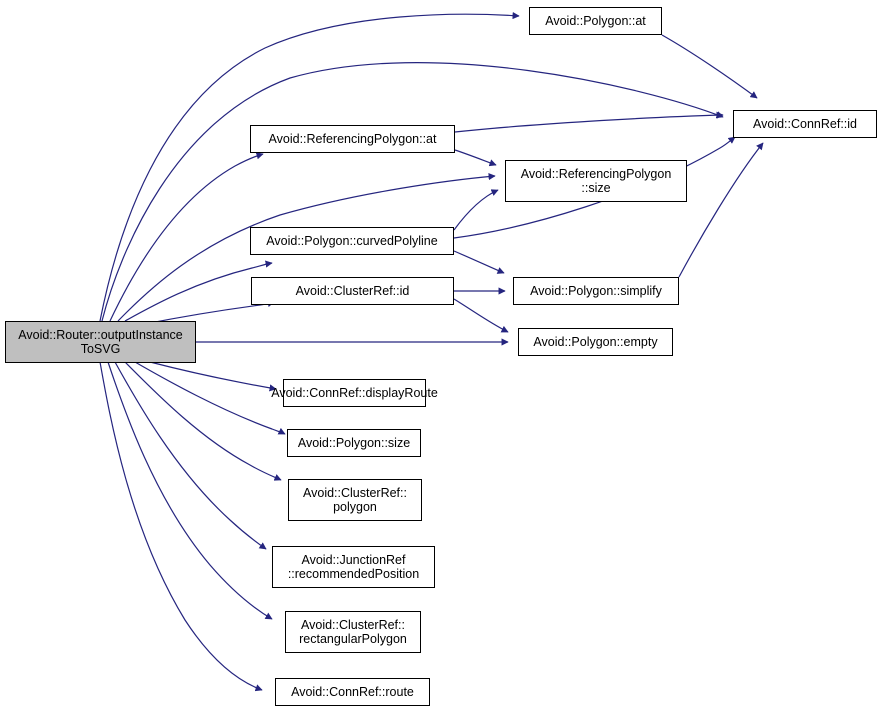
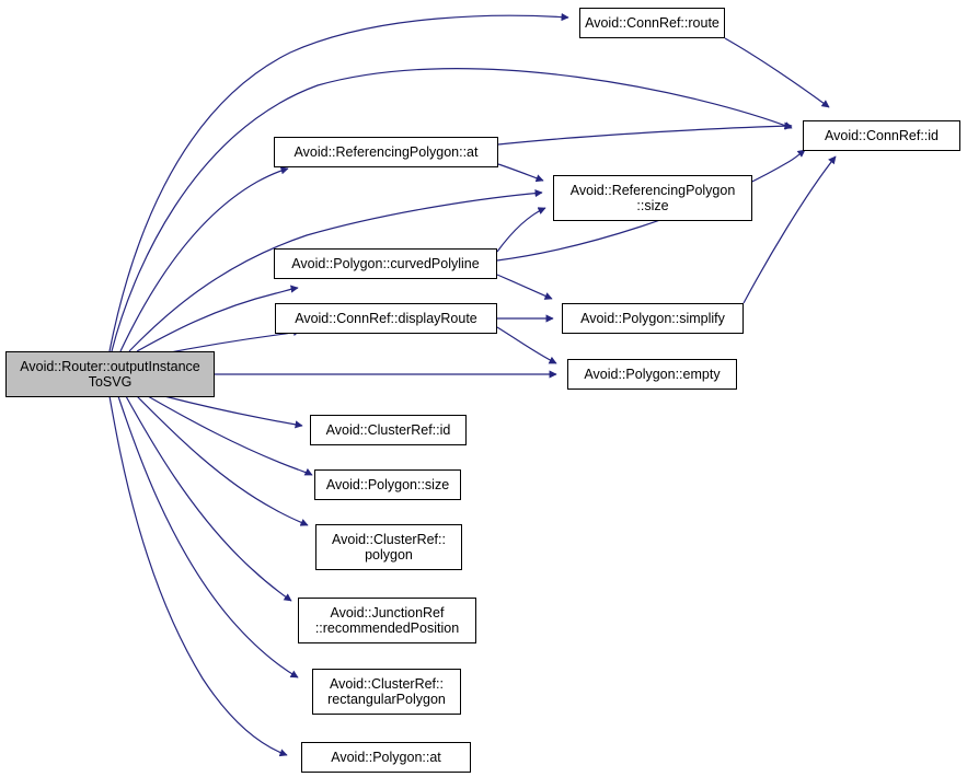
  Avoid::Router::outputInstance
  ToSVG
- Avoid::Polygon::at
+ Avoid::ConnRef::route
  Avoid::ConnRef::id
  Avoid::ReferencingPolygon::at
  Avoid::ReferencingPolygon
  ::size
  Avoid::Polygon::curvedPolyline
- Avoid::ClusterRef::id
+ Avoid::ConnRef::displayRoute
  Avoid::Polygon::simplify
  Avoid::Polygon::empty
- Avoid::ConnRef::displayRoute
+ Avoid::ClusterRef::id
  Avoid::Polygon::size
  Avoid::ClusterRef::
  polygon
  Avoid::JunctionRef
  ::recommendedPosition
  Avoid::ClusterRef::
  rectangularPolygon
- Avoid::ConnRef::route
+ Avoid::Polygon::at
